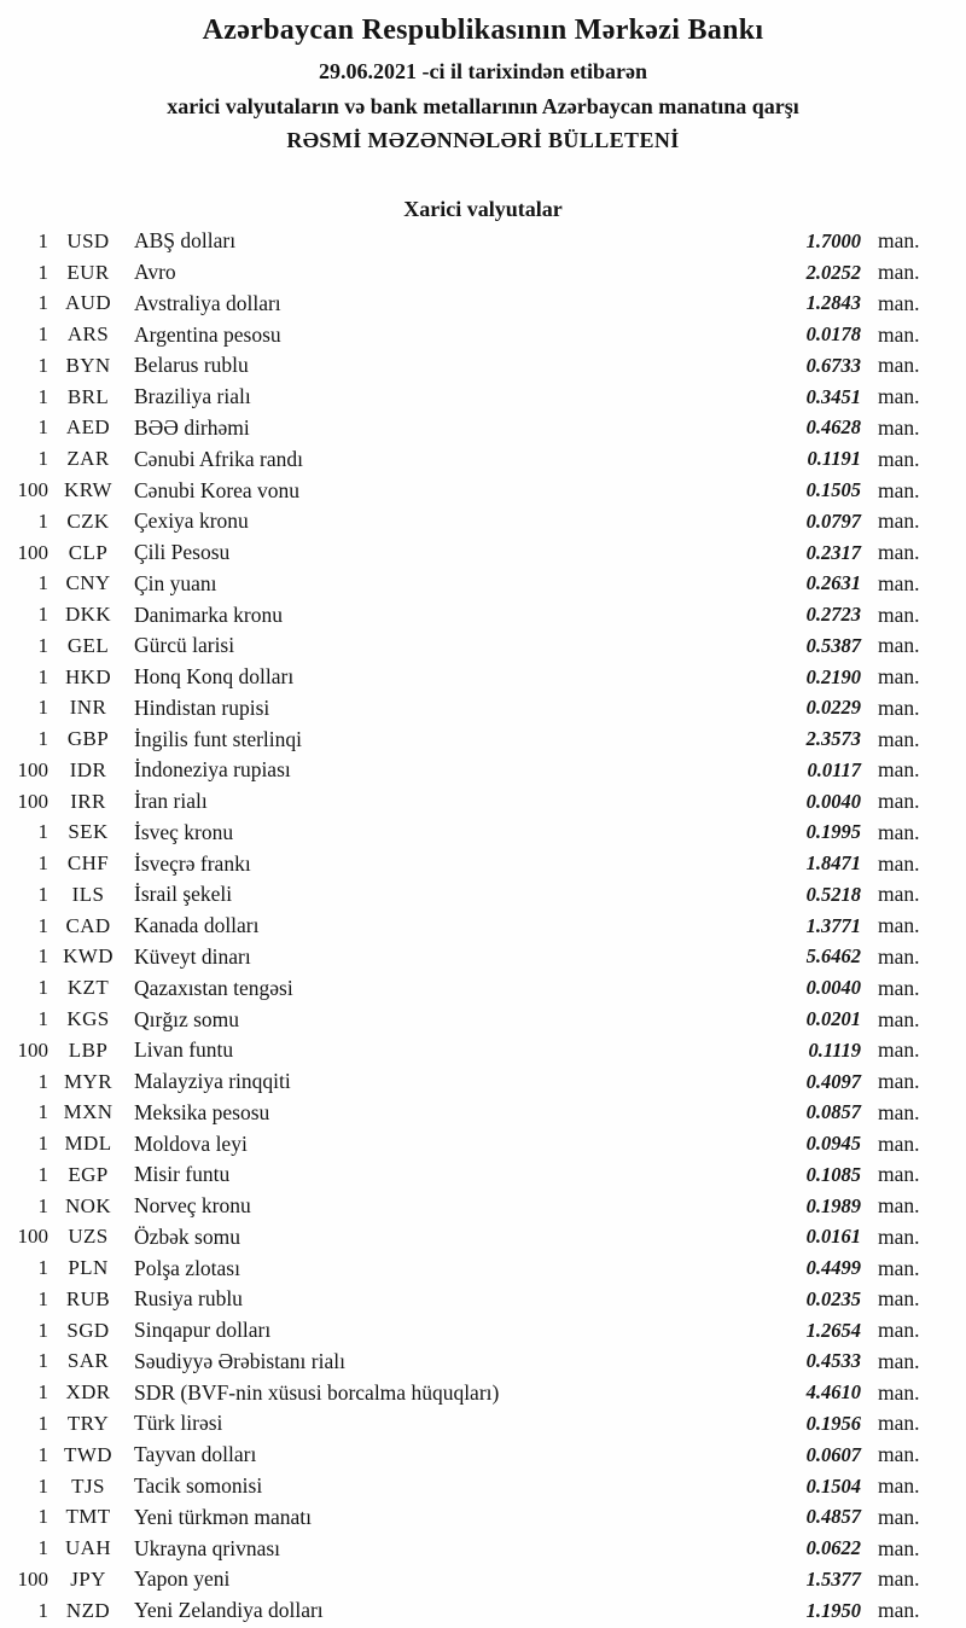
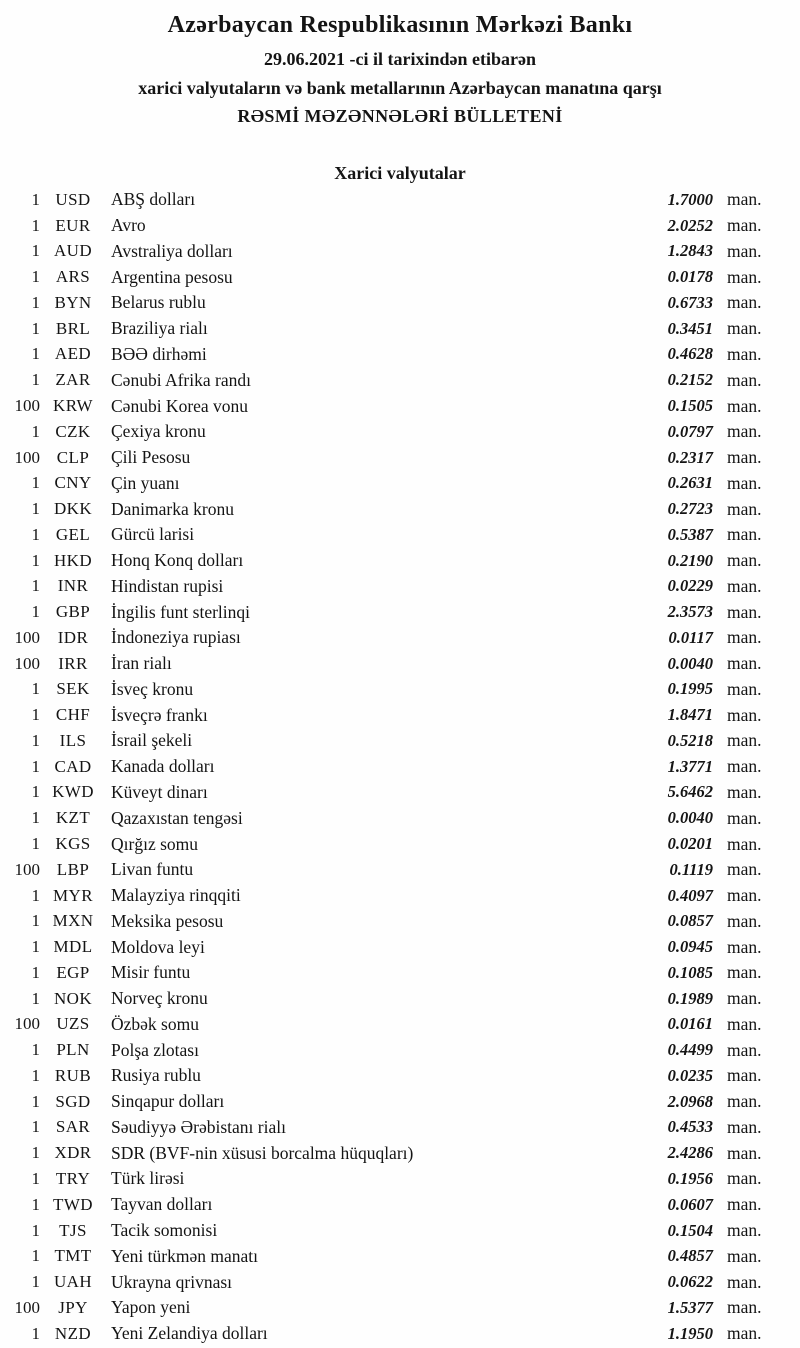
  Azərbaycan Respublikasının Mərkəzi Bankı
  29.06.2021 -ci il tarixindən etibarən
  xarici valyutaların və bank metallarının Azərbaycan manatına qarşı
  RƏSMİ MƏZƏNNƏLƏRİ BÜLLETENİ
  Xarici valyutalar
  1
  USD
  ABŞ dolları
  1.7000
  man.
  1
  EUR
  Avro
  2.0252
  man.
  1
  AUD
  Avstraliya dolları
  1.2843
  man.
  1
  ARS
  Argentina pesosu
  0.0178
  man.
  1
  BYN
  Belarus rublu
  0.6733
  man.
  1
  BRL
  Braziliya rialı
  0.3451
  man.
  1
  AED
  BƏƏ dirhəmi
  0.4628
  man.
  1
  ZAR
  Cənubi Afrika randı
- 0.1191
+ 0.2152
  man.
  100
  KRW
  Cənubi Korea vonu
  0.1505
  man.
  1
  CZK
  Çexiya kronu
  0.0797
  man.
  100
  CLP
  Çili Pesosu
  0.2317
  man.
  1
  CNY
  Çin yuanı
  0.2631
  man.
  1
  DKK
  Danimarka kronu
  0.2723
  man.
  1
  GEL
  Gürcü larisi
  0.5387
  man.
  1
  HKD
  Honq Konq dolları
  0.2190
  man.
  1
  INR
  Hindistan rupisi
  0.0229
  man.
  1
  GBP
  İngilis funt sterlinqi
  2.3573
  man.
  100
  IDR
  İndoneziya rupiası
  0.0117
  man.
  100
  IRR
  İran rialı
  0.0040
  man.
  1
  SEK
  İsveç kronu
  0.1995
  man.
  1
  CHF
  İsveçrə frankı
  1.8471
  man.
  1
  ILS
  İsrail şekeli
  0.5218
  man.
  1
  CAD
  Kanada dolları
  1.3771
  man.
  1
  KWD
  Küveyt dinarı
  5.6462
  man.
  1
  KZT
  Qazaxıstan tengəsi
  0.0040
  man.
  1
  KGS
  Qırğız somu
  0.0201
  man.
  100
  LBP
  Livan funtu
  0.1119
  man.
  1
  MYR
  Malayziya rinqqiti
  0.4097
  man.
  1
  MXN
  Meksika pesosu
  0.0857
  man.
  1
  MDL
  Moldova leyi
  0.0945
  man.
  1
  EGP
  Misir funtu
  0.1085
  man.
  1
  NOK
  Norveç kronu
  0.1989
  man.
  100
  UZS
  Özbək somu
  0.0161
  man.
  1
  PLN
  Polşa zlotası
  0.4499
  man.
  1
  RUB
  Rusiya rublu
  0.0235
  man.
  1
  SGD
  Sinqapur dolları
- 1.2654
+ 2.0968
  man.
  1
  SAR
  Səudiyyə Ərəbistanı rialı
  0.4533
  man.
  1
  XDR
  SDR (BVF-nin xüsusi borcalma hüquqları)
- 4.4610
+ 2.4286
  man.
  1
  TRY
  Türk lirəsi
  0.1956
  man.
  1
  TWD
  Tayvan dolları
  0.0607
  man.
  1
  TJS
  Tacik somonisi
  0.1504
  man.
  1
  TMT
  Yeni türkmən manatı
  0.4857
  man.
  1
  UAH
  Ukrayna qrivnası
  0.0622
  man.
  100
  JPY
  Yapon yeni
  1.5377
  man.
  1
  NZD
  Yeni Zelandiya dolları
  1.1950
  man.
